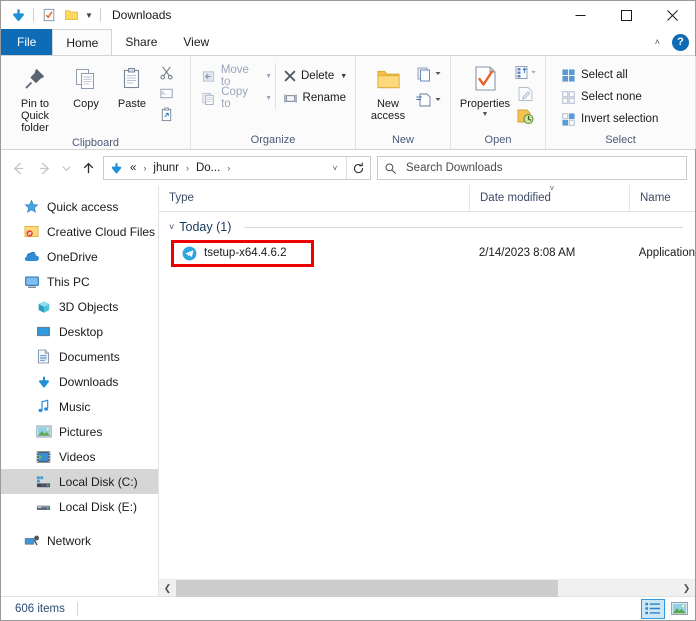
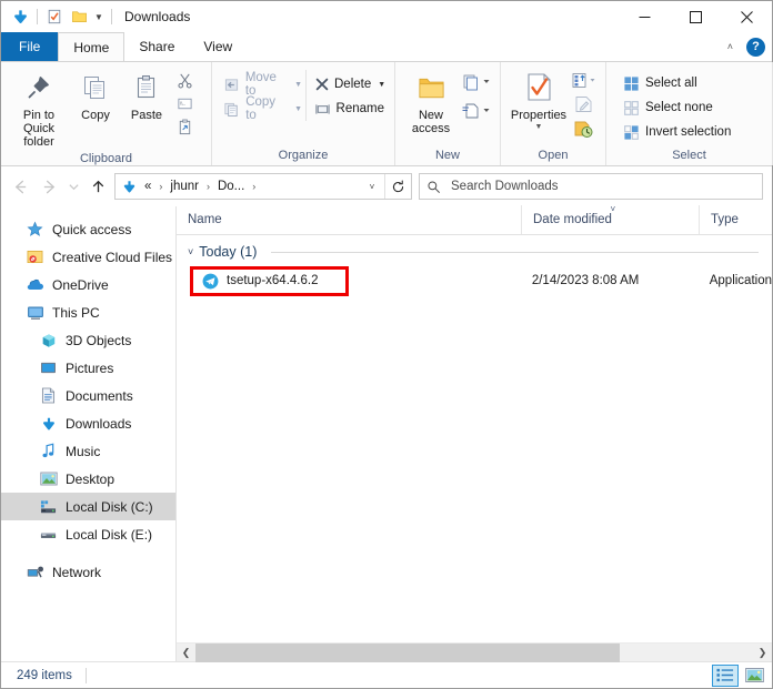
  ▼
  Downloads
  File
  Home
  Share
  View
  ˄
  ?
  Pin to Quick
  folder
  Copy
  Paste
  Clipboard
  Move to
  Copy to
  Delete
  Rename
  Organize
  New
  access
  New
  Properties
  Open
  Select all
  Select none
  Invert selection
  Select
  «
  ›
  jhunr
  ›
  Do...
  ›
  ˅
  Search Downloads
  Quick access
  Creative Cloud Files
  OneDrive
  This PC
  3D Objects
- Desktop
+ Pictures
  Documents
  Downloads
  Music
- Pictures
+ Desktop
- Videos
  Local Disk (C:)
  Local Disk (E:)
  Network
- Type
+ Name
  ˅
  Date modified
- Name
+ Type
  ˅
  Today (1)
  tsetup-x64.4.6.2
  2/14/2023 8:08 AM
  Application
  ❮
  ❯
- 606 items
+ 249 items
